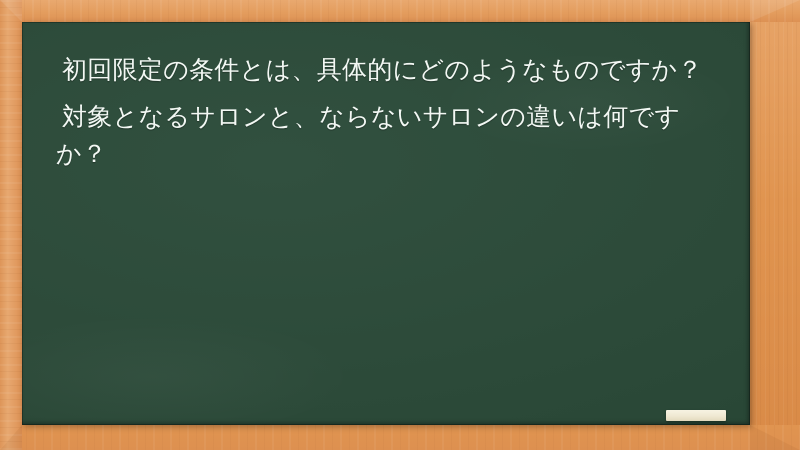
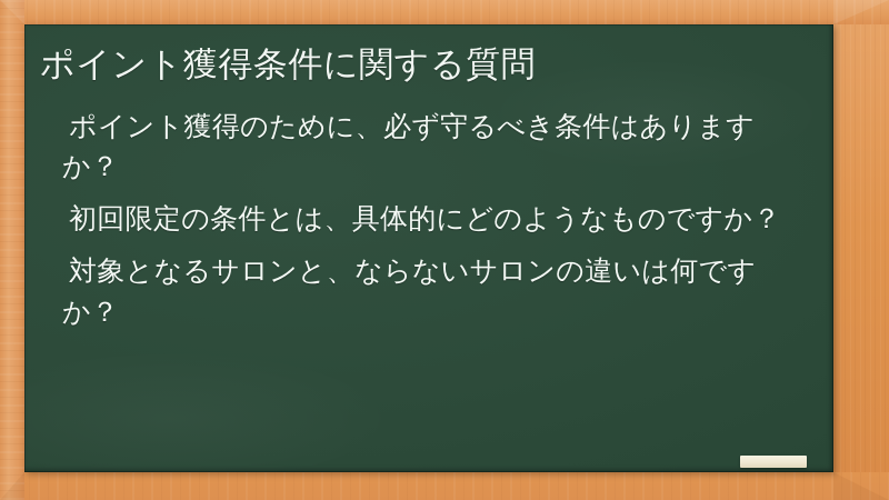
+ ポイント獲得条件に関する質問
+ ポイント獲得のために、必ず守るべき条件はありますか？
  初回限定の条件とは、具体的にどのようなものですか？
  対象となるサロンと、ならないサロンの違いは何ですか？
